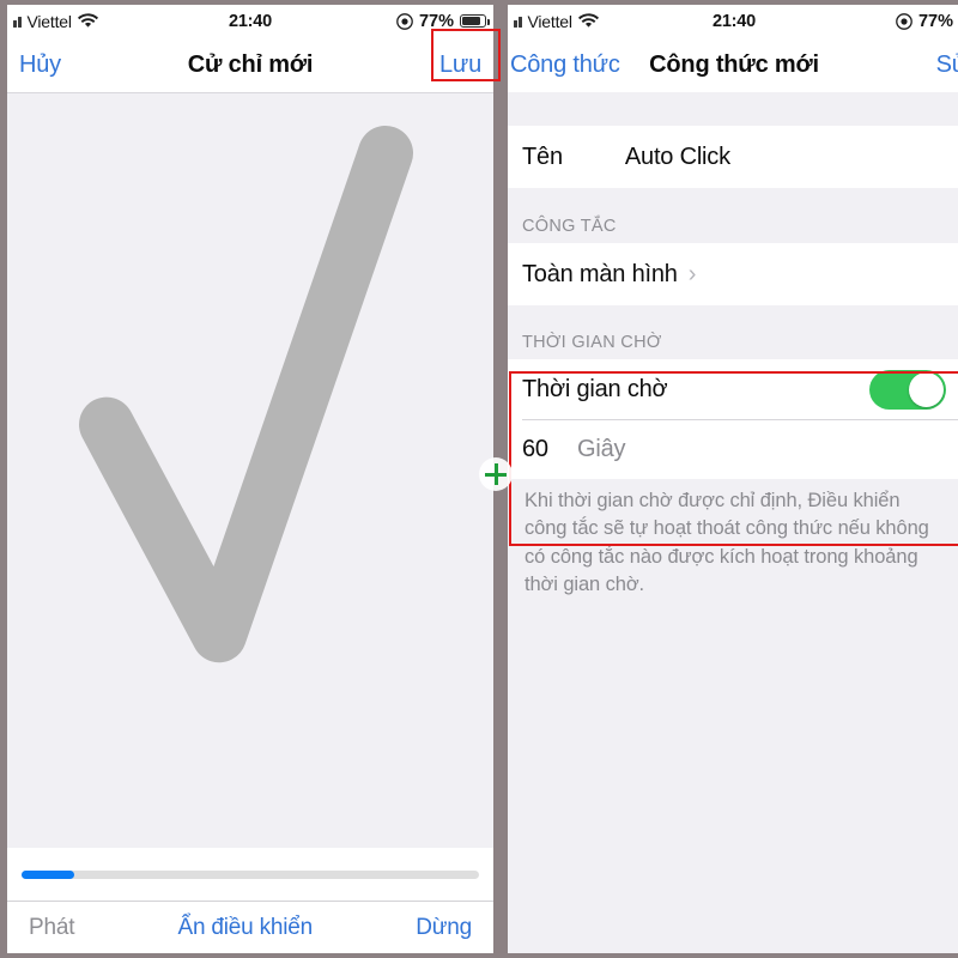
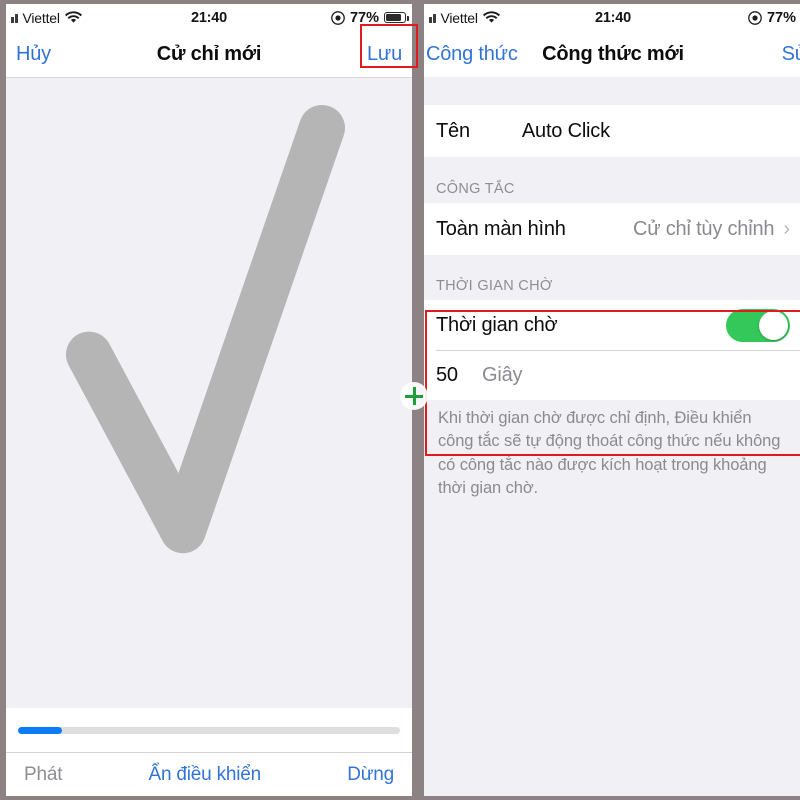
  Viettel
  21:40
  77%
  Hủy
  Cử chỉ mới
  Lưu
  Phát
  Ẩn điều khiển
  Dừng
  Viettel
  21:40
  77%
  Công thức
  Công thức mới
  Tên
  Auto Click
  CÔNG TẮC
  Toàn màn hình
+ Cử chỉ tùy chỉnh
  ›
  THỜI GIAN CHỜ
  Thời gian chờ
- 60
+ 50
  Giây
- Khi thời gian chờ được chỉ định, Điều khiển công tắc sẽ tự hoạt thoát công thức nếu không có công tắc nào được kích hoạt trong khoảng thời gian chờ.
+ Khi thời gian chờ được chỉ định, Điều khiển công tắc sẽ tự động thoát công thức nếu không có công tắc nào được kích hoạt trong khoảng thời gian chờ.
